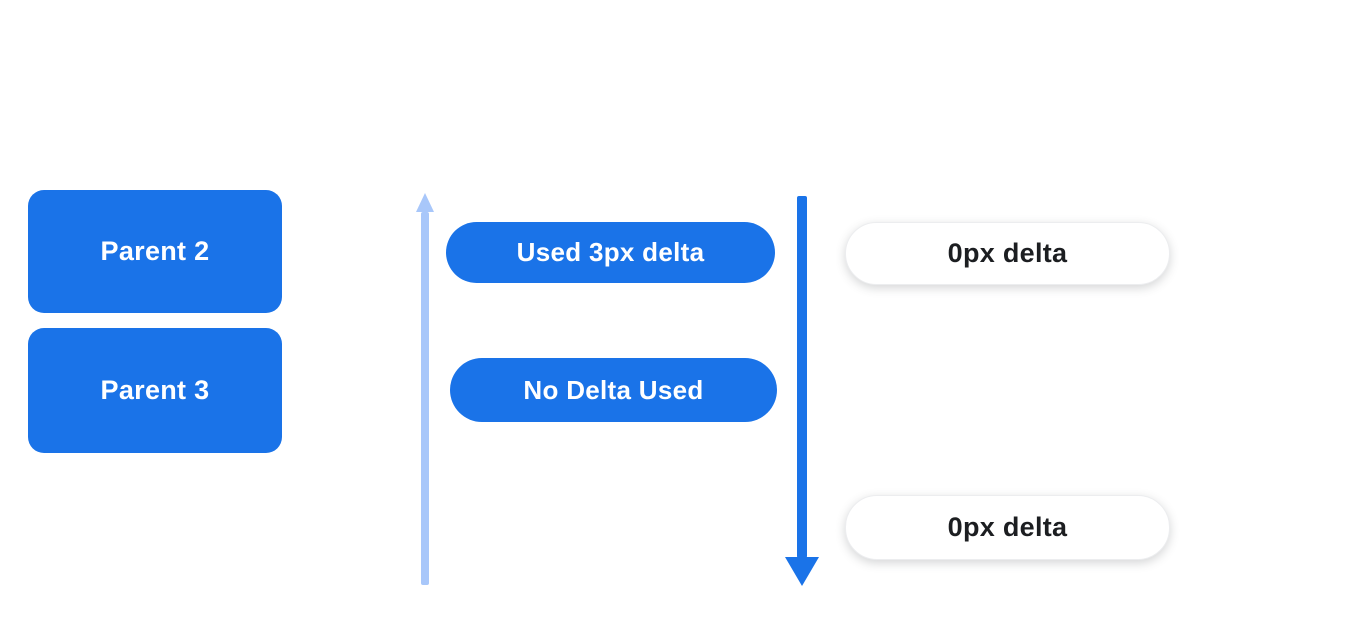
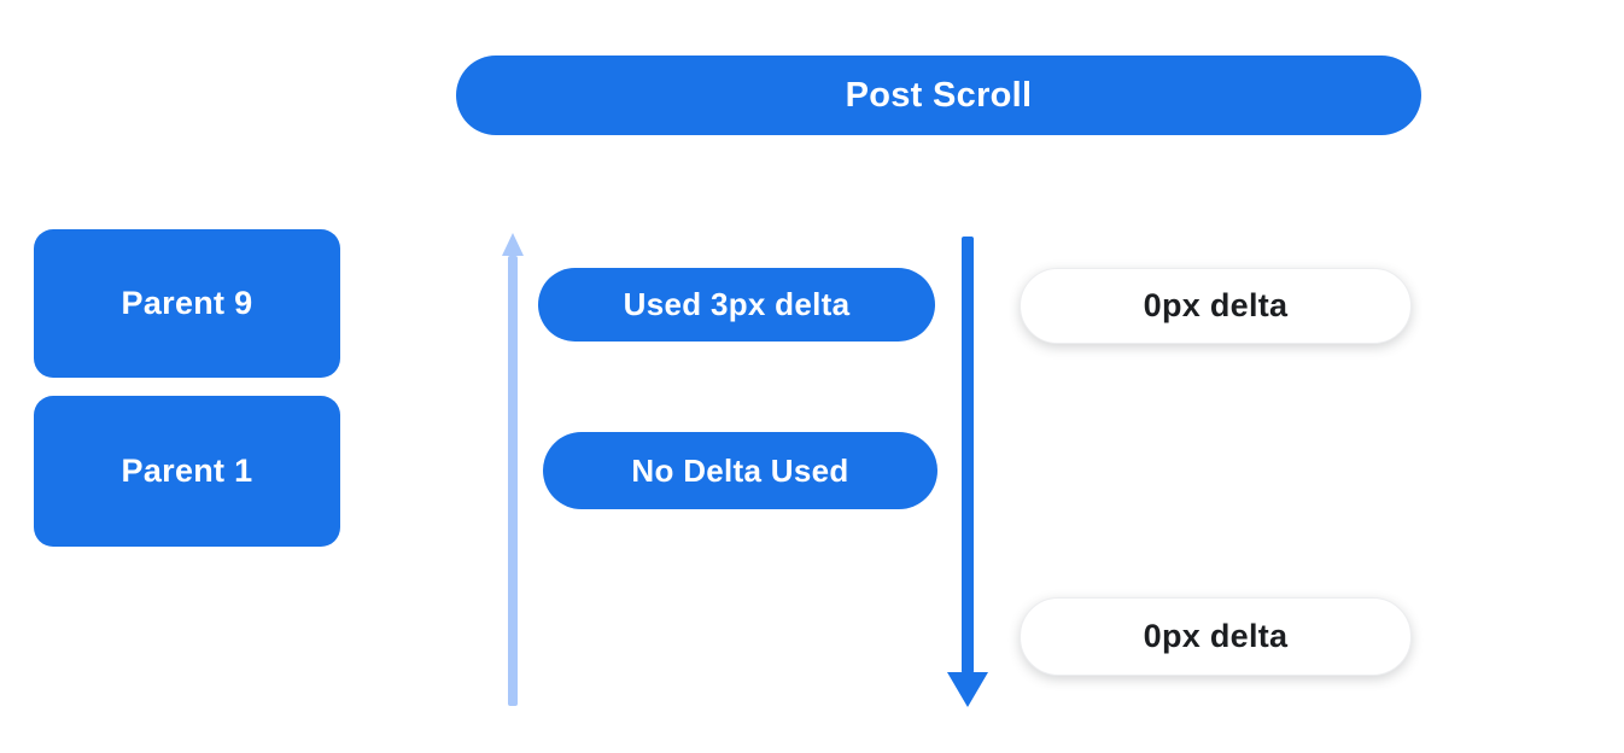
+ Post Scroll
- Parent 2
+ Parent 9
- Parent 3
+ Parent 1
  Used 3px delta
  No Delta Used
  0px delta
  0px delta
